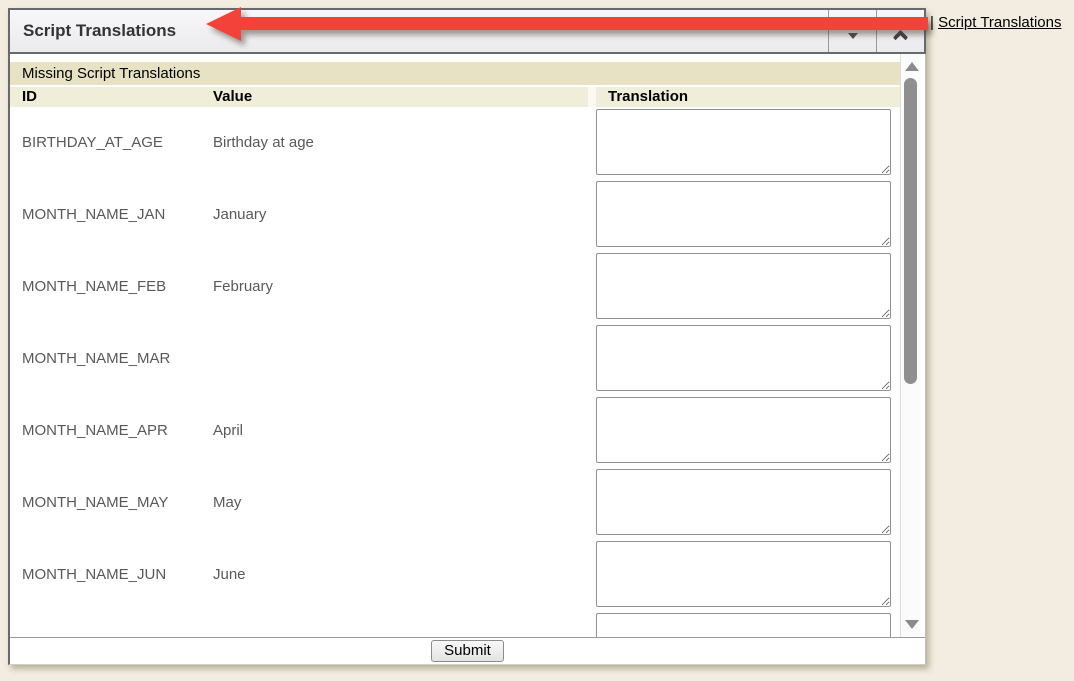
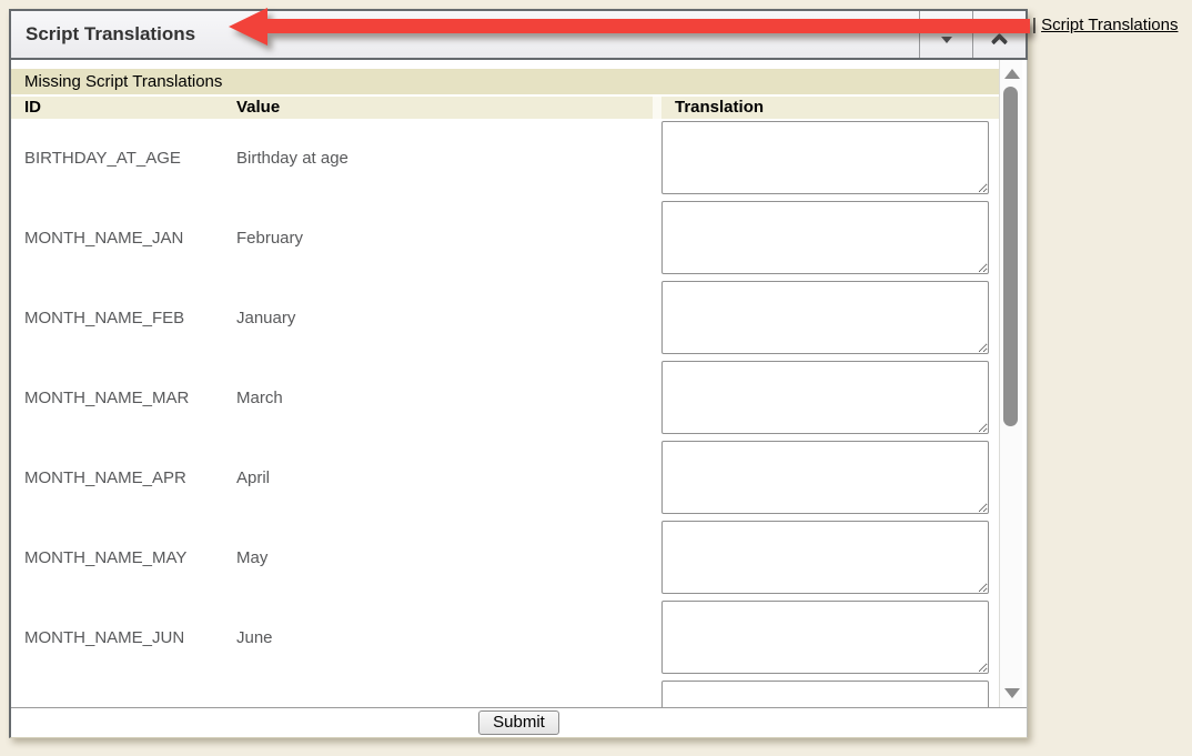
  Script Translations
  Missing Script Translations
  ID
  Value
  Translation
  BIRTHDAY_AT_AGE
  Birthday at age
  MONTH_NAME_JAN
- January
+ February
  MONTH_NAME_FEB
- February
+ January
  MONTH_NAME_MAR
+ March
  MONTH_NAME_APR
  April
  MONTH_NAME_MAY
  May
  MONTH_NAME_JUN
  June
  Submit
  | Script Translations
